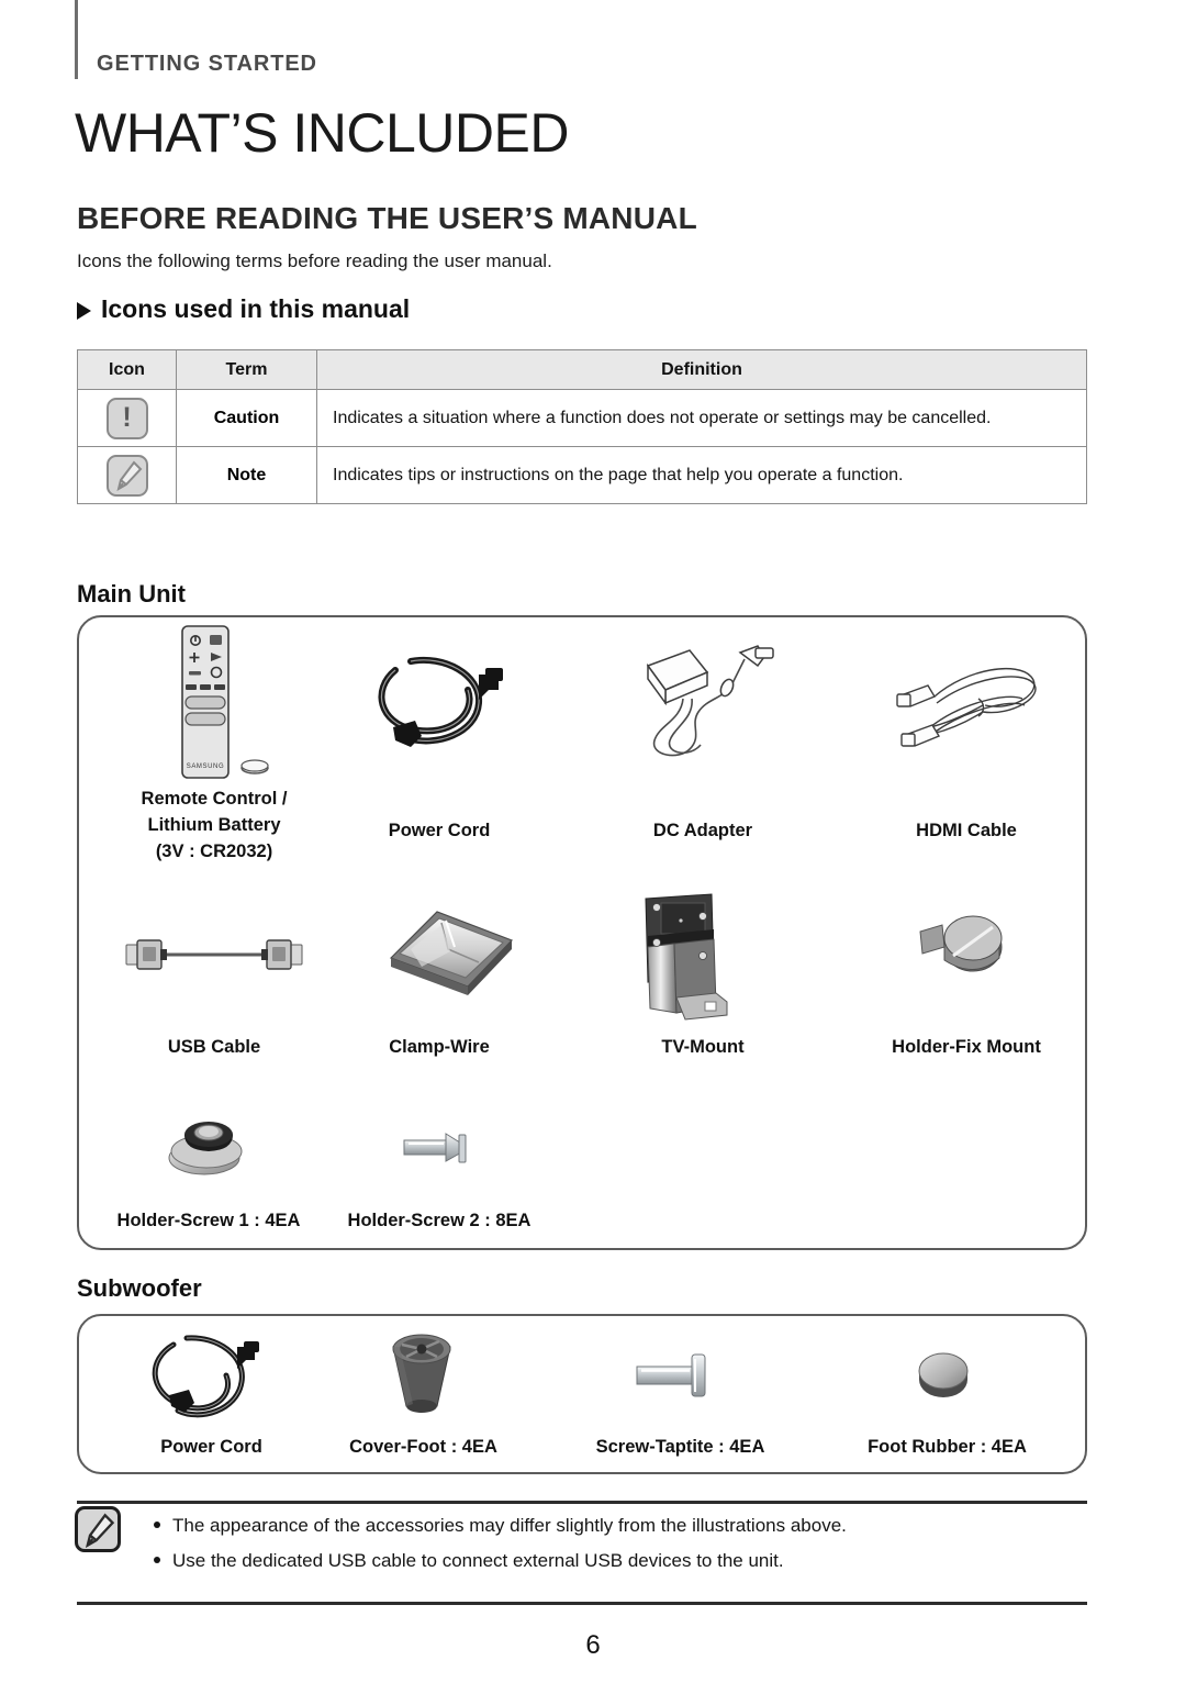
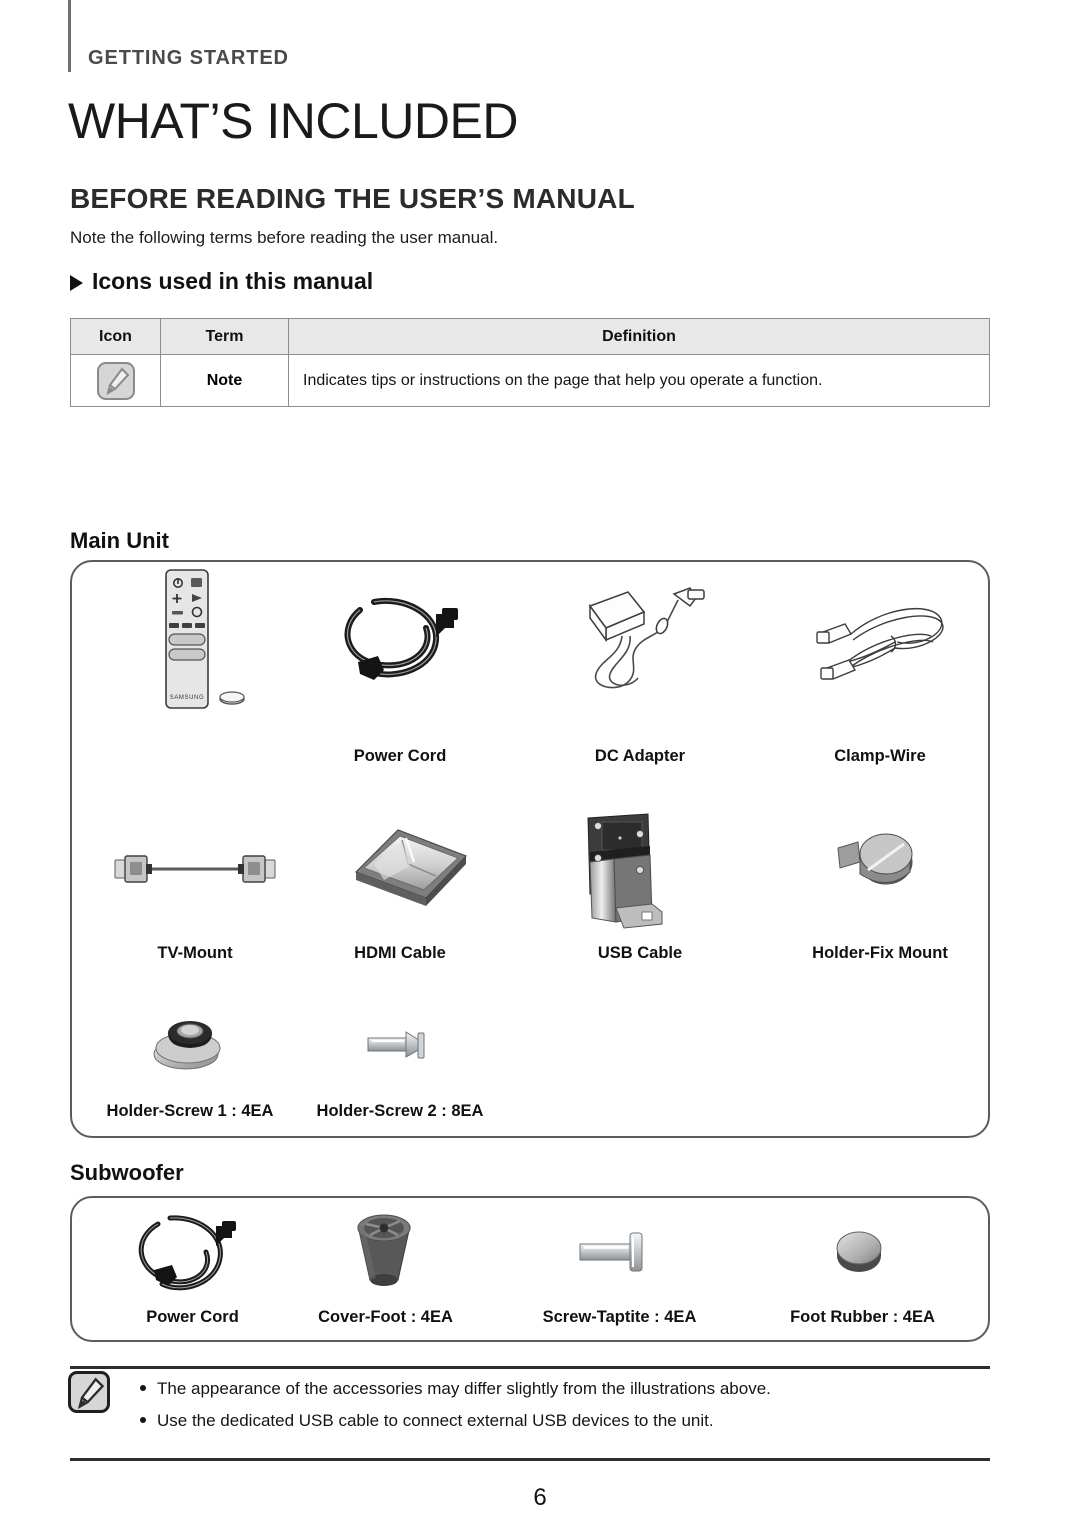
  GETTING STARTED
  WHAT’S INCLUDED
  BEFORE READING THE USER’S MANUAL
- Icons the following terms before reading the user manual.
+ Note the following terms before reading the user manual.
  Icons used in this manual
  Icon	Term	Definition
- 	Caution	Indicates a situation where a function does not operate or settings may be cancelled.
  	Note	Indicates tips or instructions on the page that help you operate a function.
  Main Unit
- Remote Control /
- Lithium Battery
- (3V : CR2032)
  Power Cord
  DC Adapter
- HDMI Cable
+ Clamp-Wire
- USB Cable
+ TV-Mount
- Clamp-Wire
+ HDMI Cable
- TV-Mount
+ USB Cable
  Holder-Fix Mount
  Holder-Screw 1 : 4EA
  Holder-Screw 2 : 8EA
  Subwoofer
  Power Cord
  Cover-Foot : 4EA
  Screw-Taptite : 4EA
  Foot Rubber : 4EA
  The appearance of the accessories may differ slightly from the illustrations above.
  Use the dedicated USB cable to connect external USB devices to the unit.
  6
